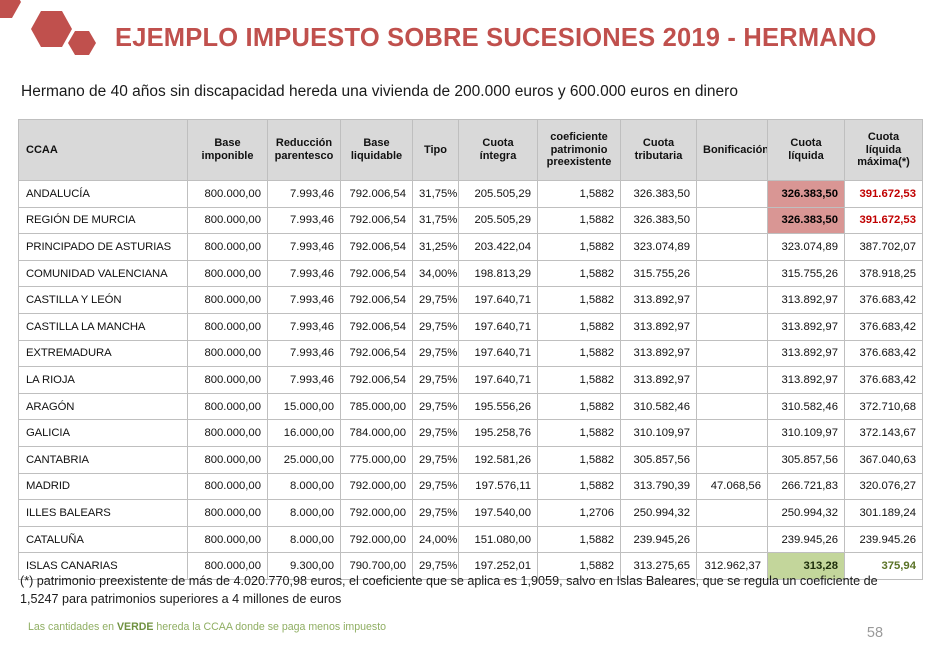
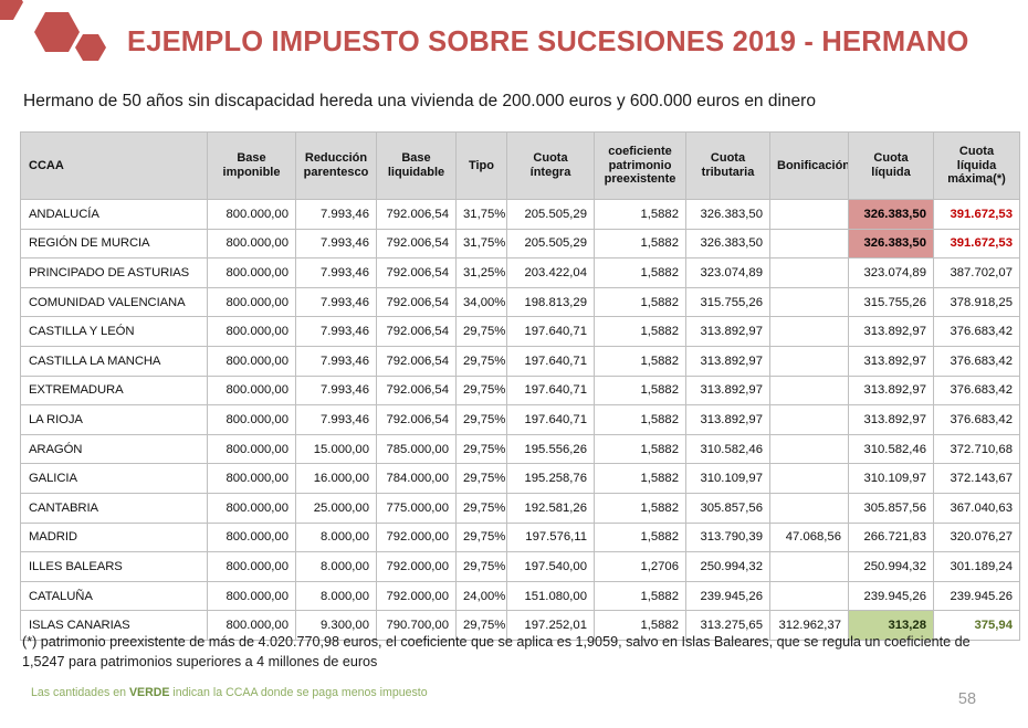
  EJEMPLO IMPUESTO SOBRE SUCESIONES 2019 - HERMANO
- Hermano de 40 años sin discapacidad hereda una vivienda de 200.000 euros y 600.000 euros en dinero
+ Hermano de 50 años sin discapacidad hereda una vivienda de 200.000 euros y 600.000 euros en dinero
  CCAA	Base imponible	Reducción parentesco	Base liquidable	Tipo	Cuota íntegra	coeficiente patrimonio preexistente	Cuota tributaria	Bonificación	Cuota líquida	Cuota líquida máxima(*)
  ANDALUCÍA	800.000,00	7.993,46	792.006,54	31,75%	205.505,29	1,5882	326.383,50		326.383,50	391.672,53
  REGIÓN DE MURCIA	800.000,00	7.993,46	792.006,54	31,75%	205.505,29	1,5882	326.383,50		326.383,50	391.672,53
  PRINCIPADO DE ASTURIAS	800.000,00	7.993,46	792.006,54	31,25%	203.422,04	1,5882	323.074,89		323.074,89	387.702,07
  COMUNIDAD VALENCIANA	800.000,00	7.993,46	792.006,54	34,00%	198.813,29	1,5882	315.755,26		315.755,26	378.918,25
  CASTILLA Y LEÓN	800.000,00	7.993,46	792.006,54	29,75%	197.640,71	1,5882	313.892,97		313.892,97	376.683,42
  CASTILLA LA MANCHA	800.000,00	7.993,46	792.006,54	29,75%	197.640,71	1,5882	313.892,97		313.892,97	376.683,42
  EXTREMADURA	800.000,00	7.993,46	792.006,54	29,75%	197.640,71	1,5882	313.892,97		313.892,97	376.683,42
  LA RIOJA	800.000,00	7.993,46	792.006,54	29,75%	197.640,71	1,5882	313.892,97		313.892,97	376.683,42
  ARAGÓN	800.000,00	15.000,00	785.000,00	29,75%	195.556,26	1,5882	310.582,46		310.582,46	372.710,68
  GALICIA	800.000,00	16.000,00	784.000,00	29,75%	195.258,76	1,5882	310.109,97		310.109,97	372.143,67
  CANTABRIA	800.000,00	25.000,00	775.000,00	29,75%	192.581,26	1,5882	305.857,56		305.857,56	367.040,63
  MADRID	800.000,00	8.000,00	792.000,00	29,75%	197.576,11	1,5882	313.790,39	47.068,56	266.721,83	320.076,27
  ILLES BALEARS	800.000,00	8.000,00	792.000,00	29,75%	197.540,00	1,2706	250.994,32		250.994,32	301.189,24
  CATALUÑA	800.000,00	8.000,00	792.000,00	24,00%	151.080,00	1,5882	239.945,26		239.945,26	239.945.26
  ISLAS CANARIAS	800.000,00	9.300,00	790.700,00	29,75%	197.252,01	1,5882	313.275,65	312.962,37	313,28	375,94
  (*) patrimonio preexistente de más de 4.020.770,98 euros, el coeficiente que se aplica es 1,9059, salvo en Islas Baleares, que se regula un coeficiente de 1,5247 para patrimonios superiores a 4 millones de euros
- Las cantidades en VERDE hereda la CCAA donde se paga menos impuesto
+ Las cantidades en VERDE indican la CCAA donde se paga menos impuesto
  58
